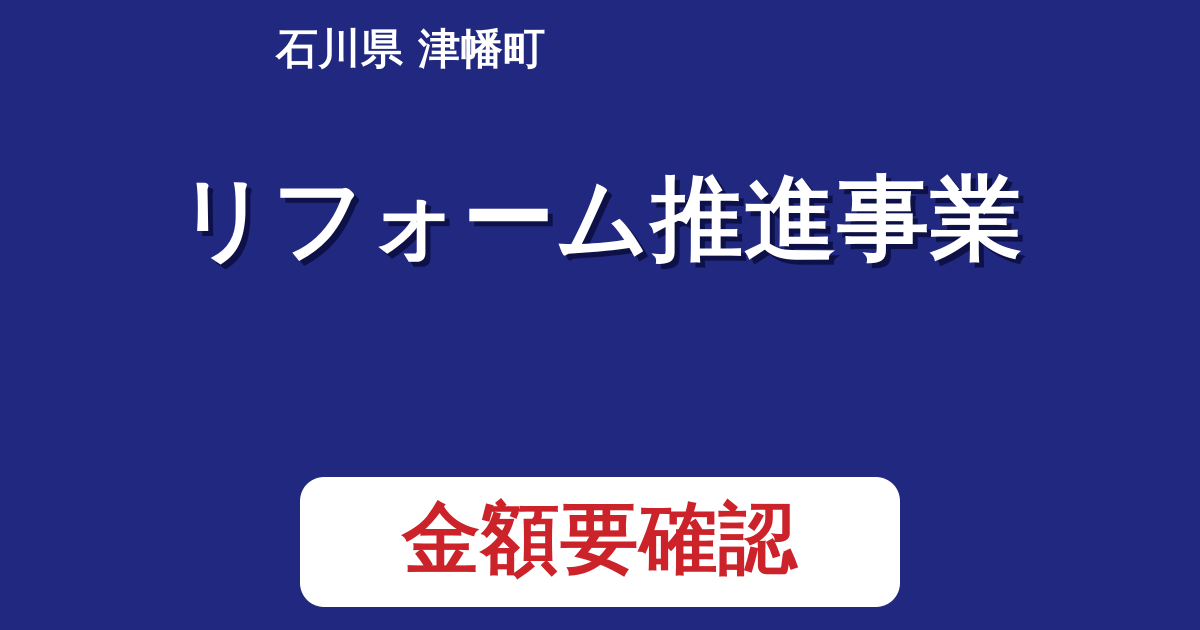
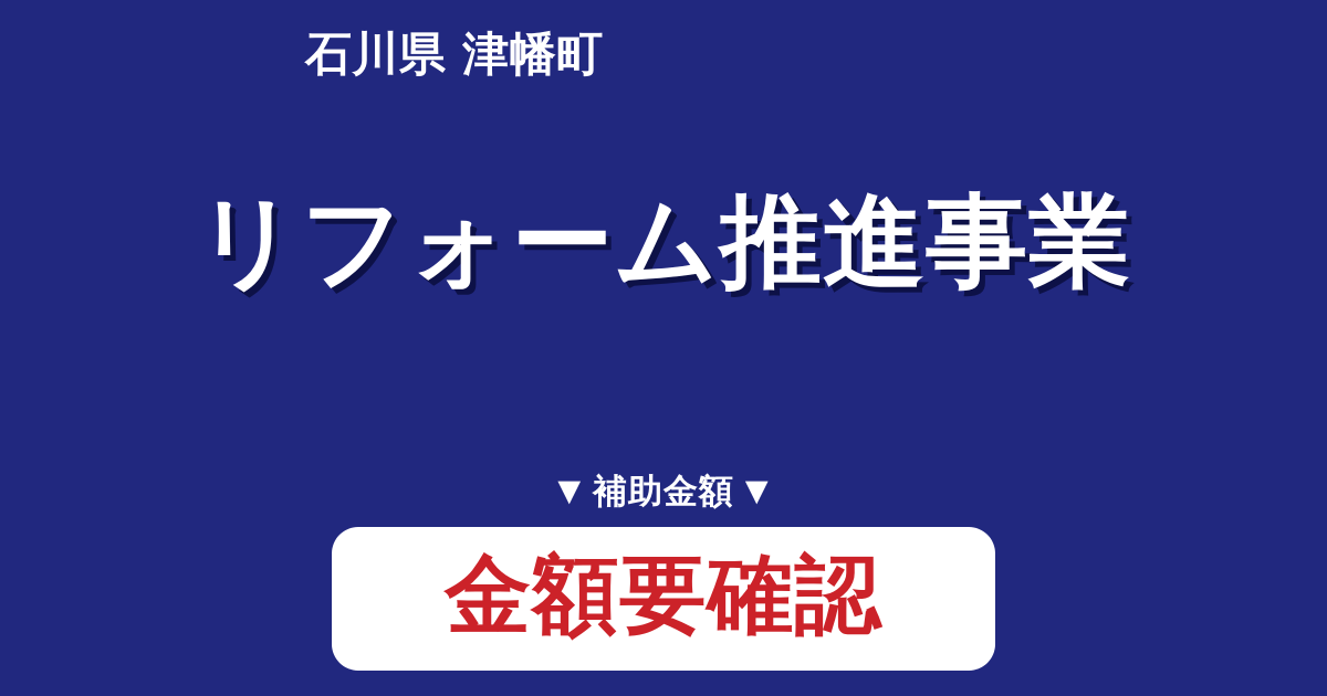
  石川県 津幡町
  リフォーム推進事業
+ ▼ 補助金額 ▼
  金額要確認
